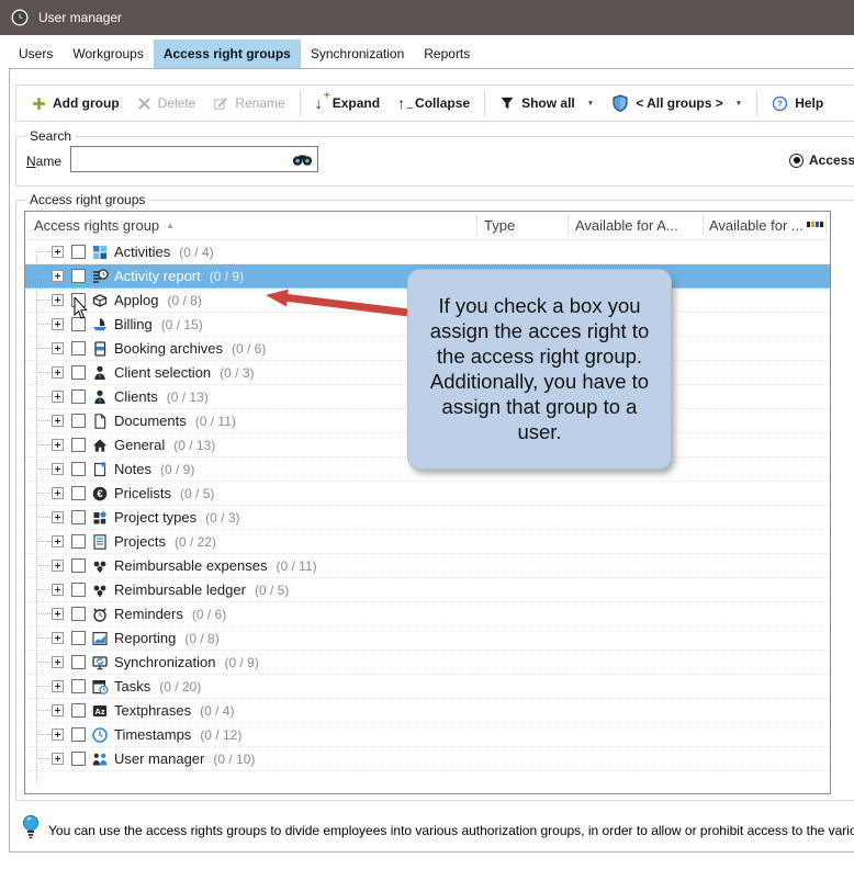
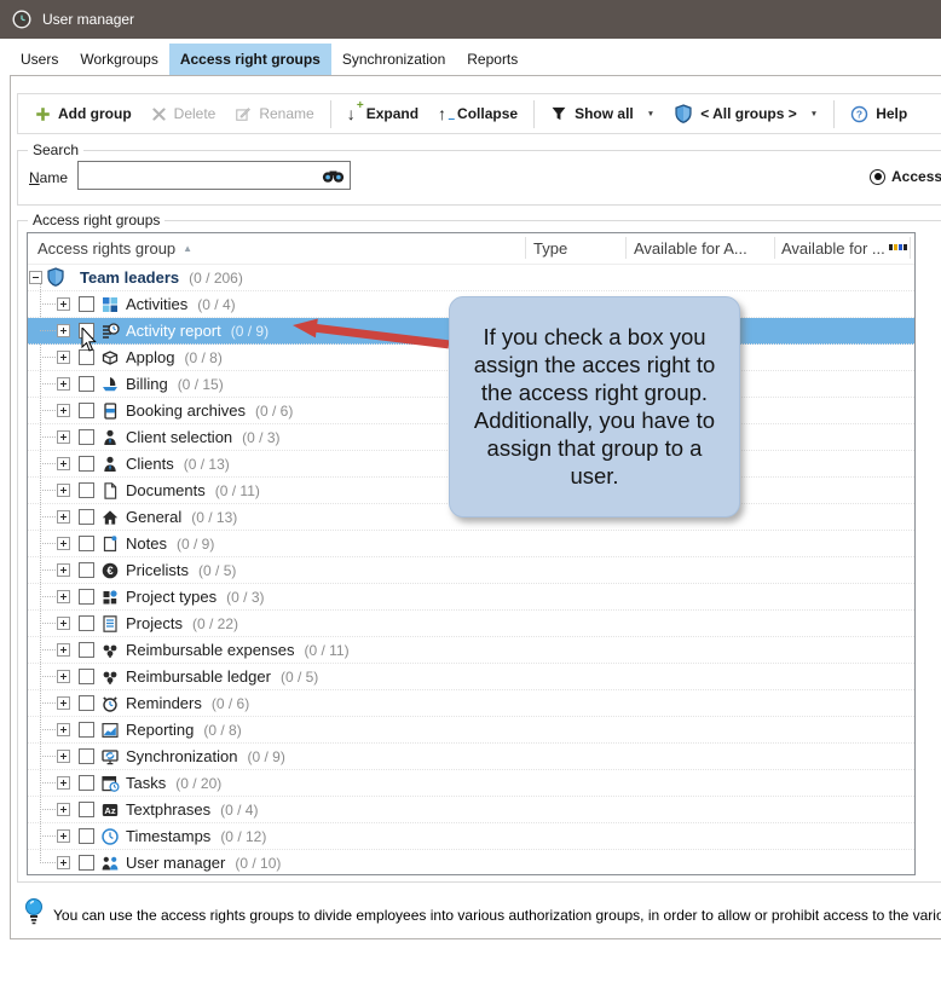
  User manager
  Users
  Workgroups
  Access right groups
  Synchronization
  Reports
  Add group
  Delete
  Rename
  ↓
  +
  Expand
  ↑
  –
  Collapse
  Show all
  < All groups >
  Help
  Search
  Name
  Access right groups
  Access rights group ▲
  Type
  Available for A...
  Available for ...
+ Team leaders (0 / 206)
  Activities (0 / 4)
  Activity report (0 / 9)
  Applog (0 / 8)
  Billing (0 / 15)
  Booking archives (0 / 6)
  Client selection (0 / 3)
  Clients (0 / 13)
  Documents (0 / 11)
  General (0 / 13)
  Notes (0 / 9)
  Pricelists (0 / 5)
  Project types (0 / 3)
  Projects (0 / 22)
  Reimbursable expenses (0 / 11)
  Reimbursable ledger (0 / 5)
  Reminders (0 / 6)
  Reporting (0 / 8)
  Synchronization (0 / 9)
  Tasks (0 / 20)
  Textphrases (0 / 4)
  Timestamps (0 / 12)
  User manager (0 / 10)
  If you check a box you assign the acces right to the access right group. Additionally, you have to assign that group to a user.
  You can use the access rights groups to divide employees into various authorization groups, in order to allow or prohibit access to the vario
